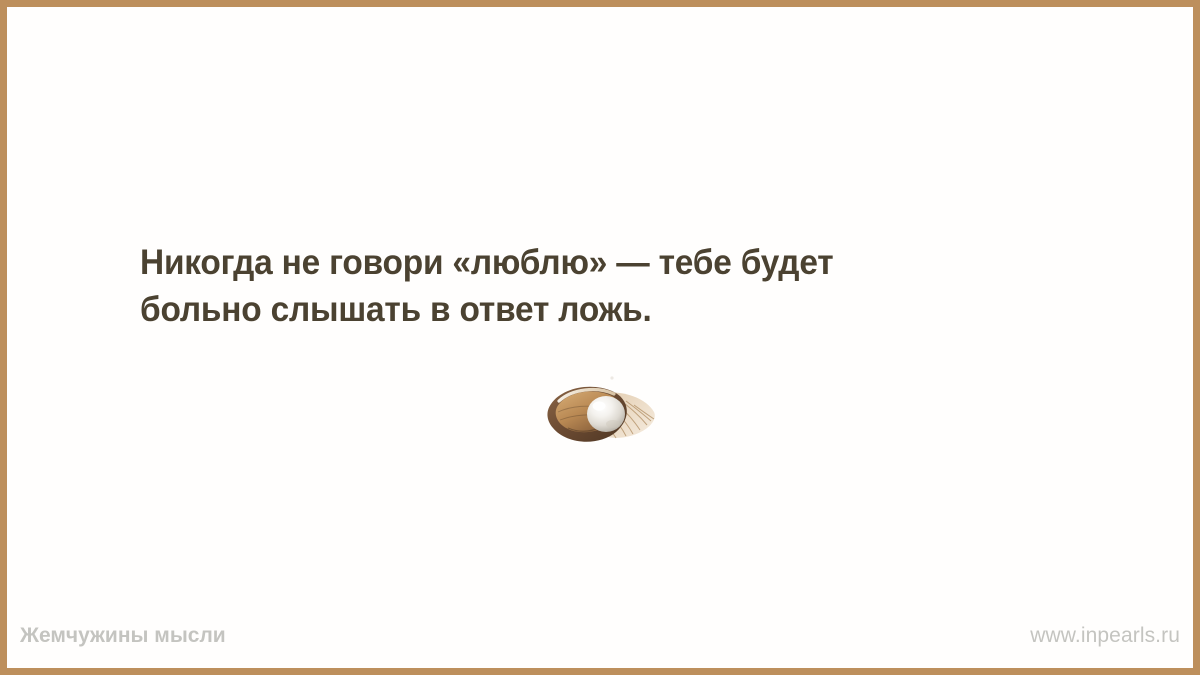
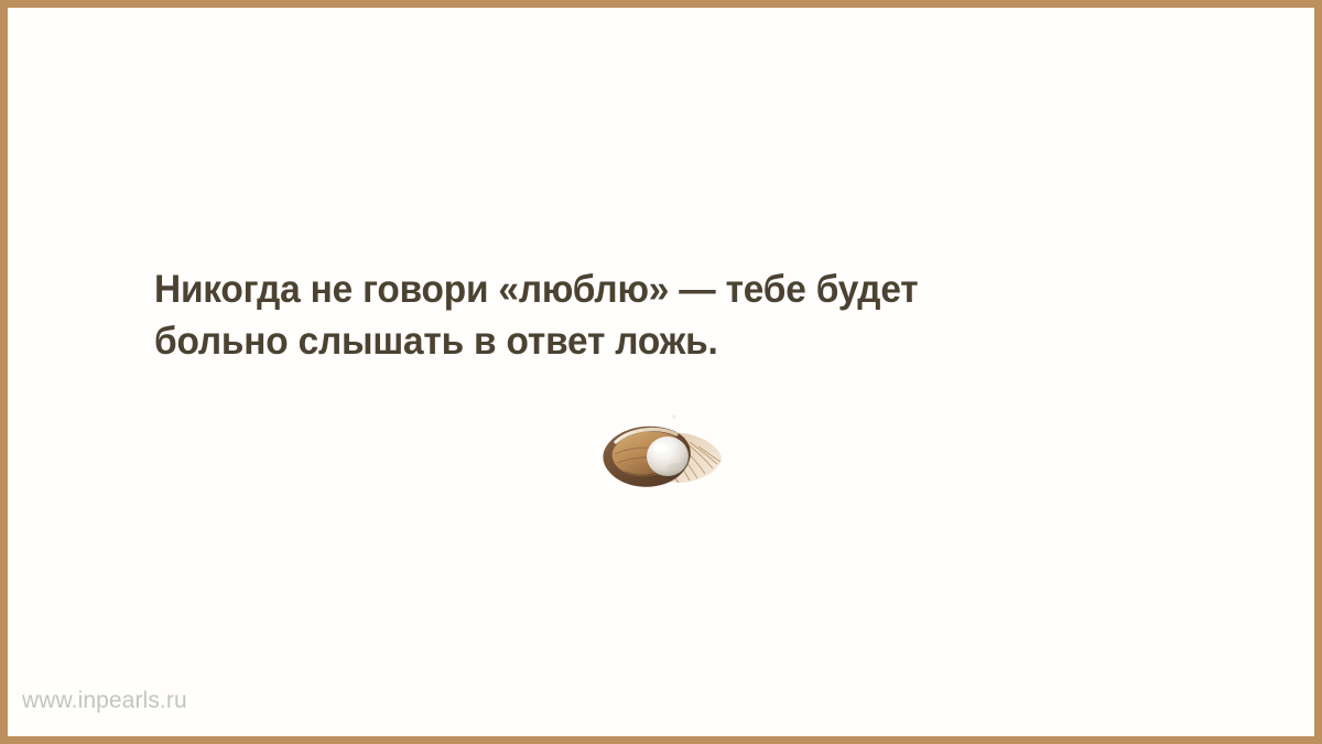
  Никогда не говори «люблю» — тебе будет
  больно слышать в ответ ложь.
- Жемчужины мысли
  www.inpearls.ru
